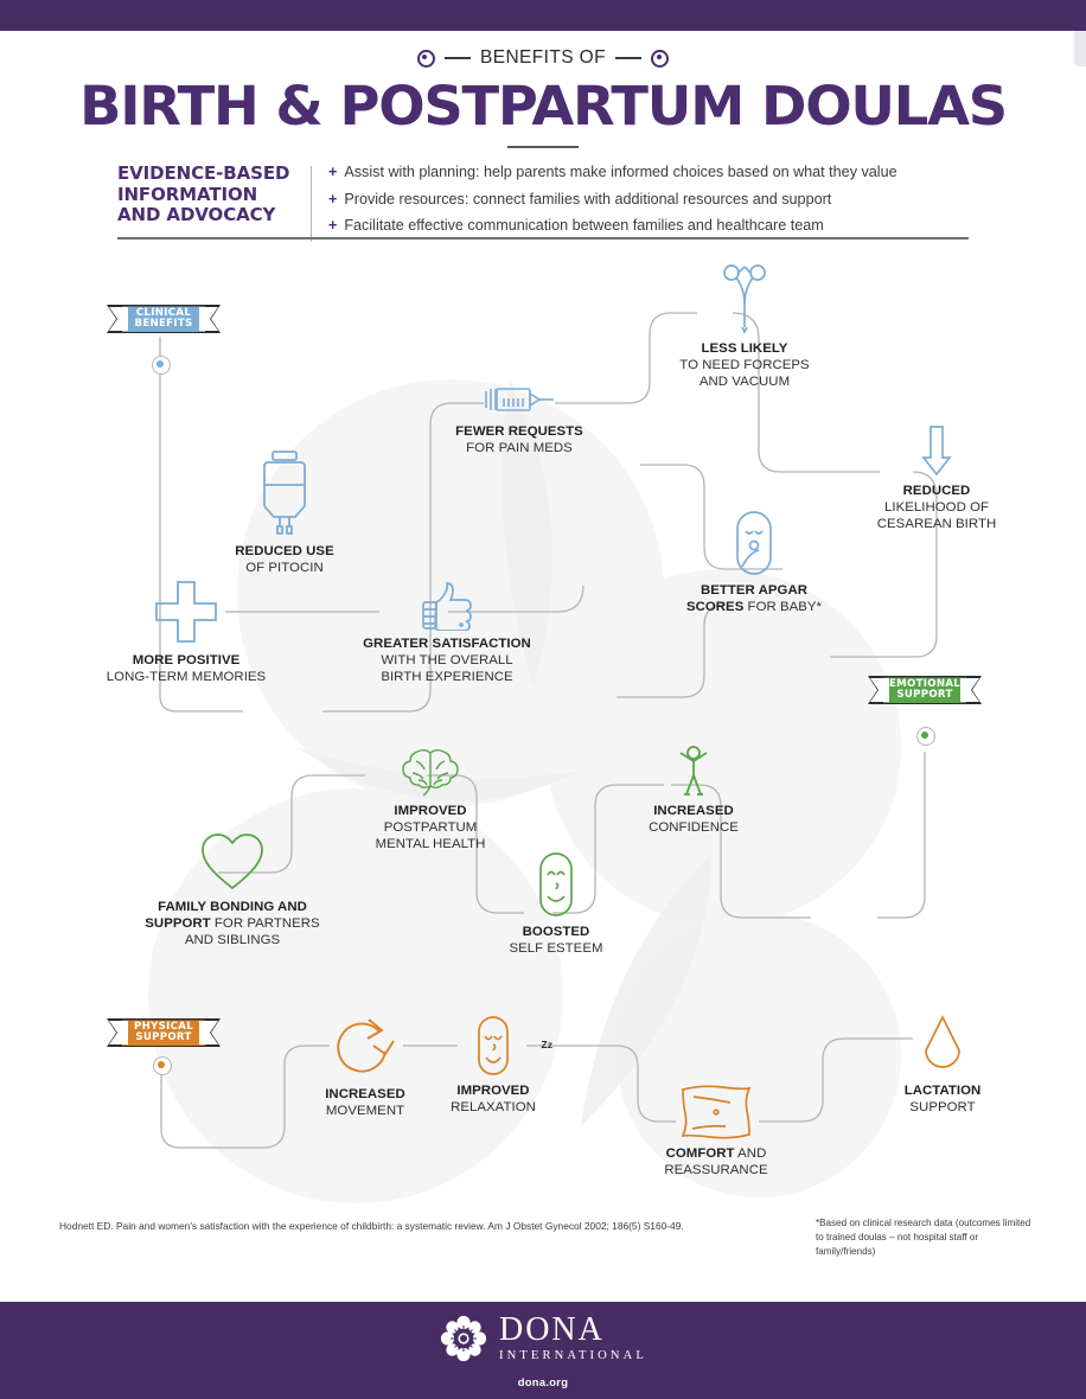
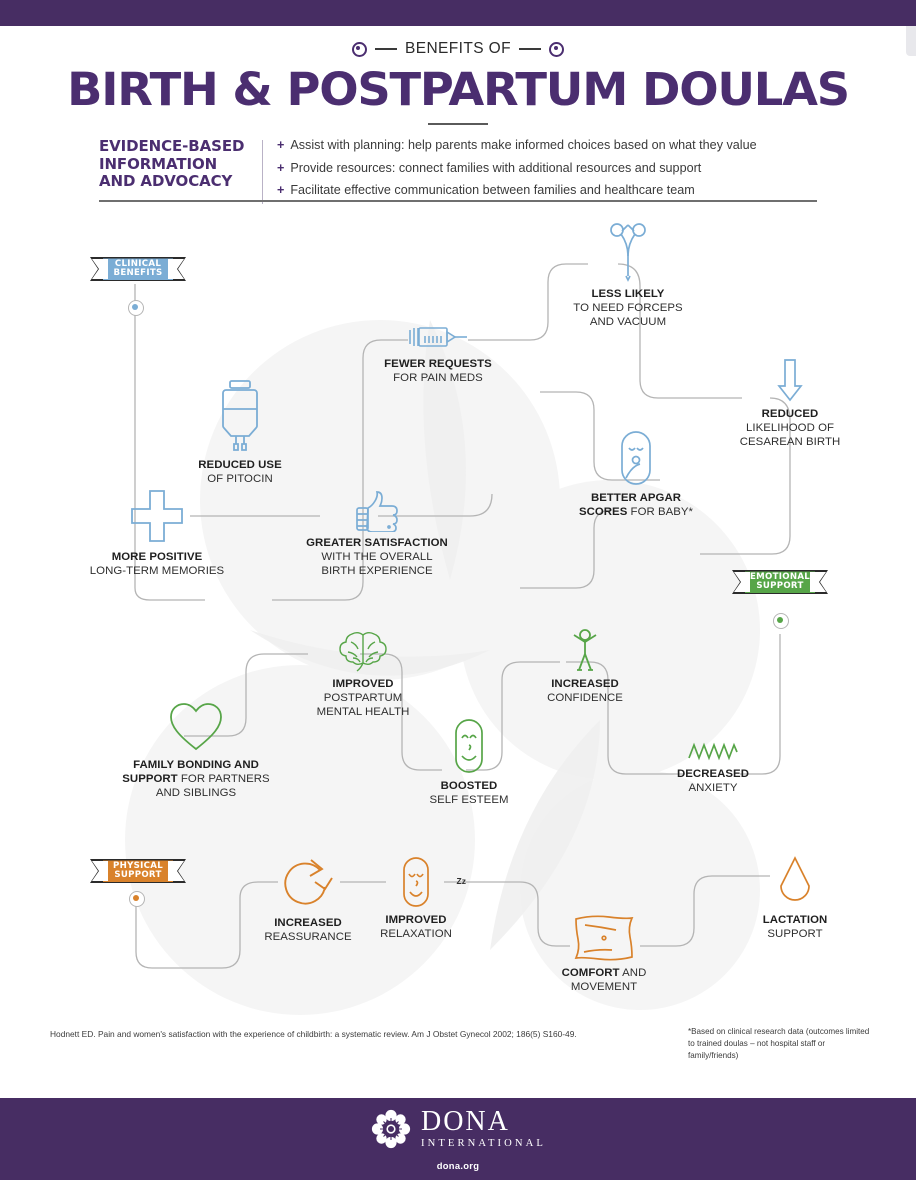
  BENEFITS OF
  BIRTH & POSTPARTUM DOULAS
  EVIDENCE-BASED
  INFORMATION
  AND ADVOCACY
  +
  Assist with planning: help parents make informed choices based on what they value
  +
  Provide resources: connect families with additional resources and support
  +
  Facilitate effective communication between families and healthcare team
  CLINICAL
  BENEFITS
  EMOTIONAL
  SUPPORT
  PHYSICAL
  SUPPORT
  REDUCED USE
  OF PITOCIN
  FEWER REQUESTS
  FOR PAIN MEDS
  LESS LIKELY
  TO NEED FORCEPS
  AND VACUUM
  REDUCED
  LIKELIHOOD OF
  CESAREAN BIRTH
  BETTER APGAR
  SCORES FOR BABY*
  GREATER SATISFACTION
  WITH THE OVERALL
  BIRTH EXPERIENCE
  MORE POSITIVE
  LONG-TERM MEMORIES
  FAMILY BONDING AND
  SUPPORT FOR PARTNERS
  AND SIBLINGS
  IMPROVED
  POSTPARTUM
  MENTAL HEALTH
  BOOSTED
  SELF ESTEEM
  INCREASED
  CONFIDENCE
+ DECREASED
+ ANXIETY
  INCREASED
- MOVEMENT
+ REASSURANCE
  Zz
  IMPROVED
  RELAXATION
  COMFORT AND
- REASSURANCE
+ MOVEMENT
  LACTATION
  SUPPORT
  Hodnett ED. Pain and women's satisfaction with the experience of childbirth: a systematic review. Am J Obstet Gynecol 2002; 186(5) S160-49.
  *Based on clinical research data (outcomes limited to trained doulas – not hospital staff or family/friends)
  DONA
  INTERNATIONAL
  dona.org
